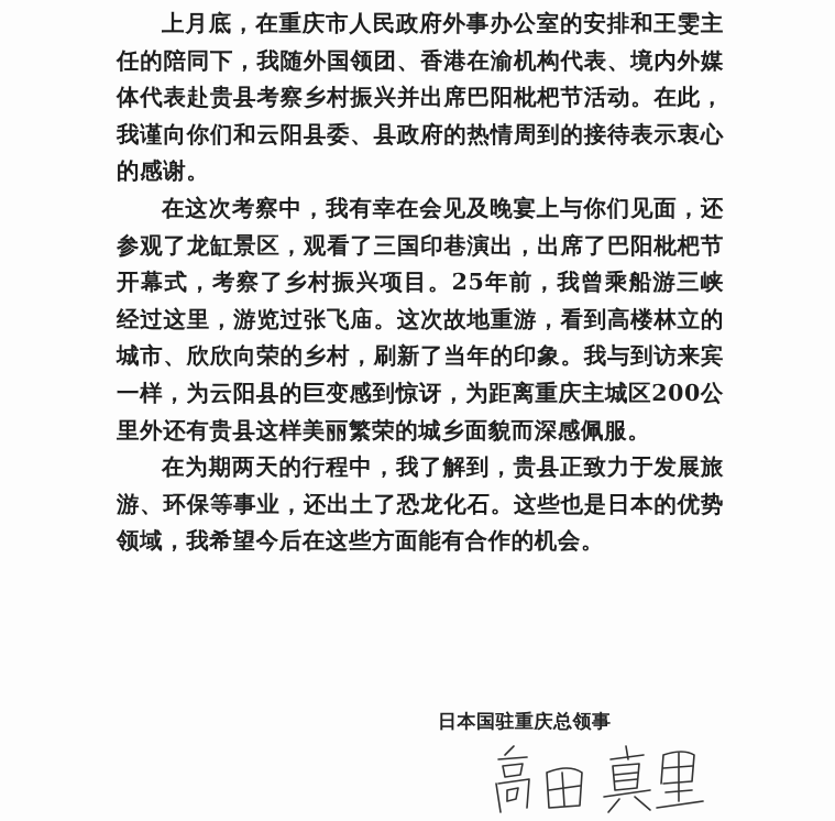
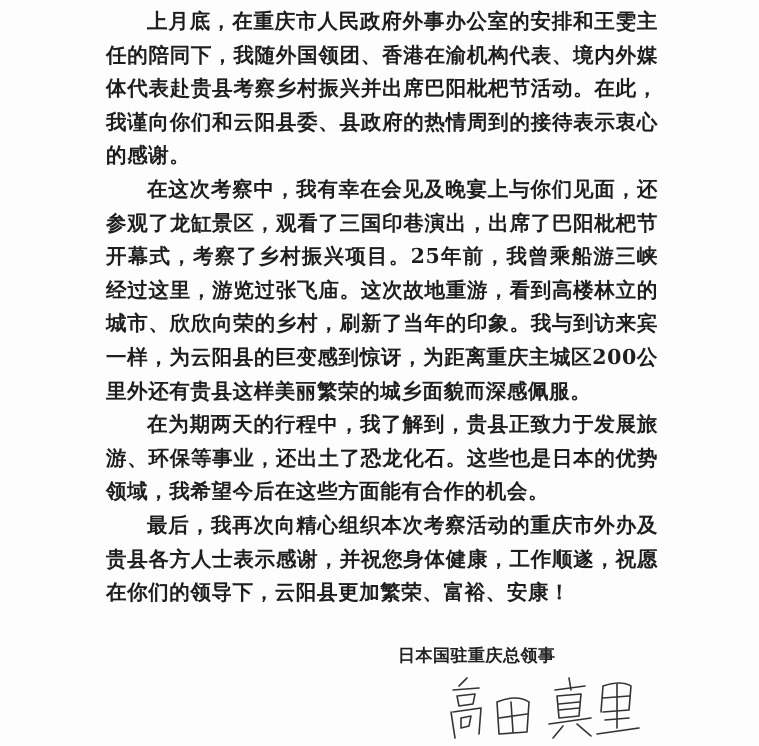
  上月底，在重庆市人民政府外事办公室的安排和王雯主任的陪同下，我随外国领团、香港在渝机构代表、境内外媒体代表赴贵县考察乡村振兴并出席巴阳枇杷节活动。在此，我谨向你们和云阳县委、县政府的热情周到的接待表示衷心的感谢。
  在这次考察中，我有幸在会见及晚宴上与你们见面，还参观了龙缸景区，观看了三国印巷演出，出席了巴阳枇杷节开幕式，考察了乡村振兴项目。25年前，我曾乘船游三峡经过这里，游览过张飞庙。这次故地重游，看到高楼林立的城市、欣欣向荣的乡村，刷新了当年的印象。我与到访来宾一样，为云阳县的巨变感到惊讶，为距离重庆主城区200公里外还有贵县这样美丽繁荣的城乡面貌而深感佩服。
  在为期两天的行程中，我了解到，贵县正致力于发展旅游、环保等事业，还出土了恐龙化石。这些也是日本的优势领域，我希望今后在这些方面能有合作的机会。
+ 最后，我再次向精心组织本次考察活动的重庆市外办及贵县各方人士表示感谢，并祝您身体健康，工作顺遂，祝愿在你们的领导下，云阳县更加繁荣、富裕、安康！
  日本国驻重庆总领事
